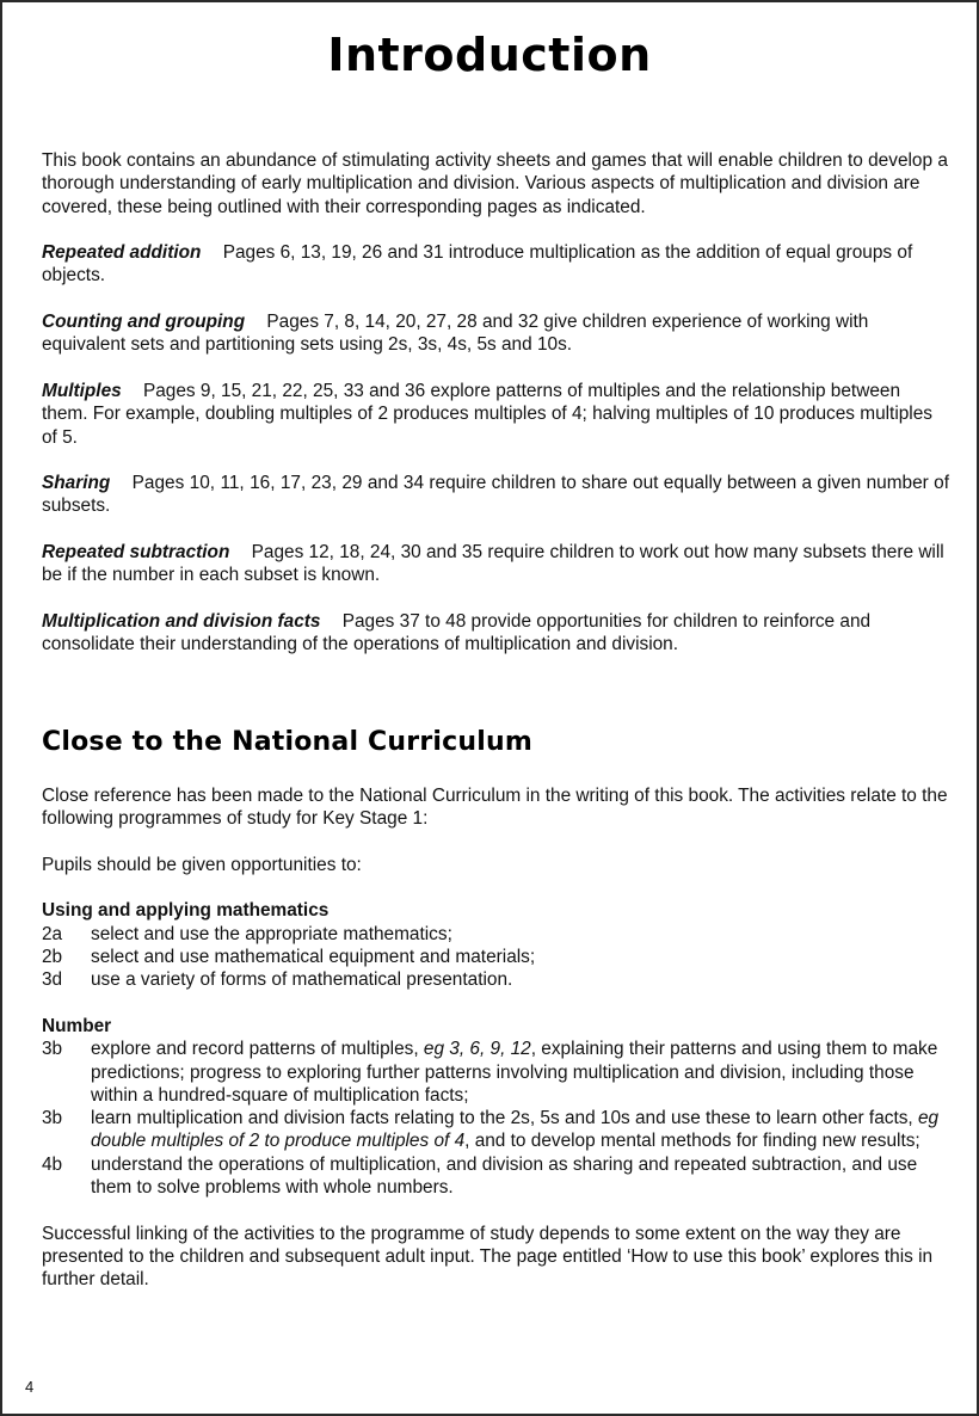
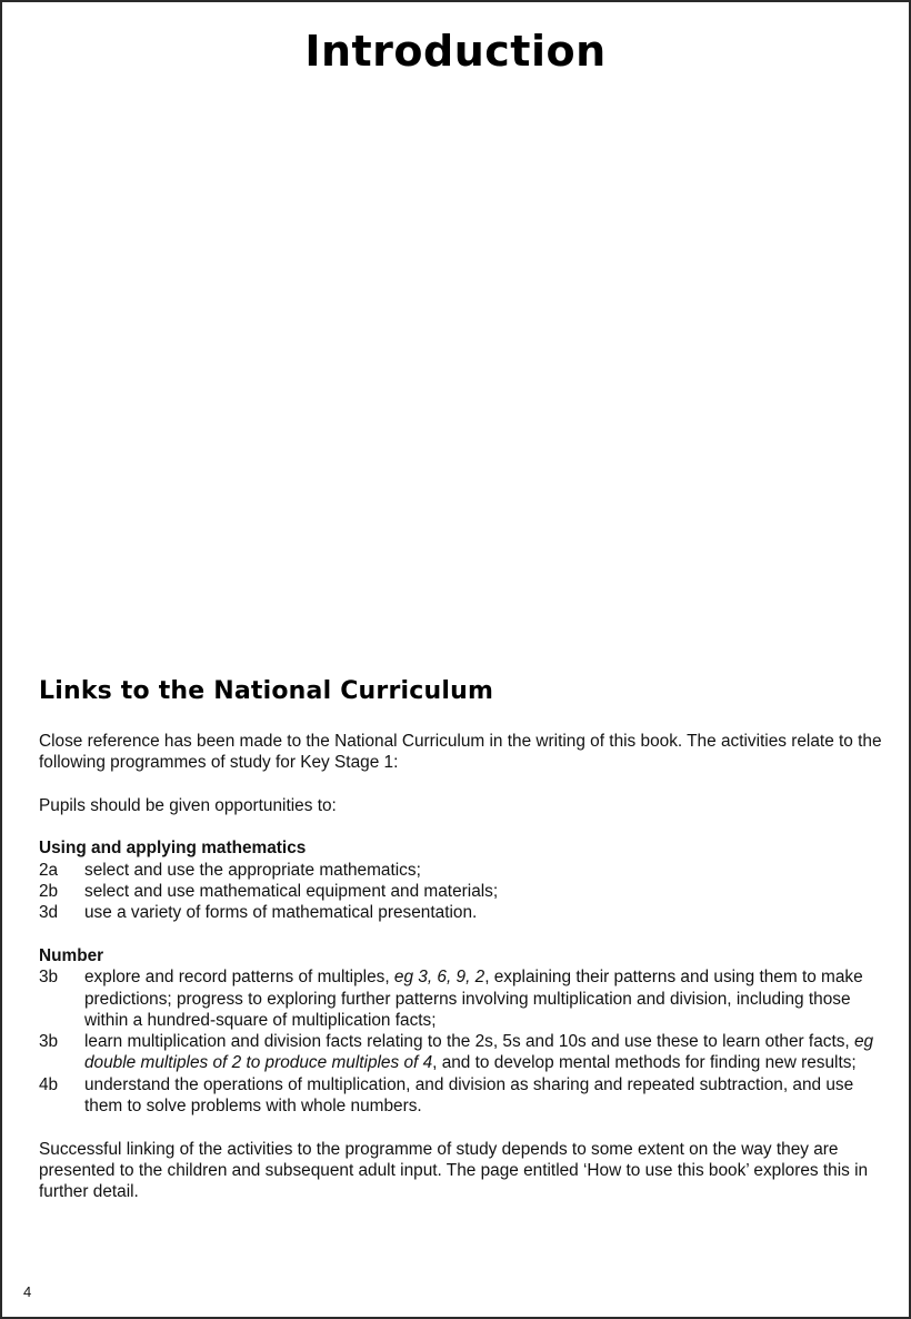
  Introduction
- This book contains an abundance of stimulating activity sheets and games that will enable children to develop a thorough understanding of early multiplication and division. Various aspects of multiplication and division are covered, these being outlined with their corresponding pages as indicated.
- Repeated addition Pages 6, 13, 19, 26 and 31 introduce multiplication as the addition of equal groups of objects.
- Counting and grouping Pages 7, 8, 14, 20, 27, 28 and 32 give children experience of working with equivalent sets and partitioning sets using 2s, 3s, 4s, 5s and 10s.
- Multiples Pages 9, 15, 21, 22, 25, 33 and 36 explore patterns of multiples and the relationship between them. For example, doubling multiples of 2 produces multiples of 4; halving multiples of 10 produces multiples of 5.
- Sharing Pages 10, 11, 16, 17, 23, 29 and 34 require children to share out equally between a given number of subsets.
- Repeated subtraction Pages 12, 18, 24, 30 and 35 require children to work out how many subsets there will be if the number in each subset is known.
- Multiplication and division facts Pages 37 to 48 provide opportunities for children to reinforce and consolidate their understanding of the operations of multiplication and division.
- Close to the National Curriculum
+ Links to the National Curriculum
  Close reference has been made to the National Curriculum in the writing of this book. The activities relate to the following programmes of study for Key Stage 1:
  Pupils should be given opportunities to:
  Using and applying mathematics
  2a
  select and use the appropriate mathematics;
  2b
  select and use mathematical equipment and materials;
  3d
  use a variety of forms of mathematical presentation.
  Number
  3b
- explore and record patterns of multiples, eg 3, 6, 9, 12, explaining their patterns and using them to make predictions; progress to exploring further patterns involving multiplication and division, including those within a hundred-square of multiplication facts;
+ explore and record patterns of multiples, eg 3, 6, 9, 2, explaining their patterns and using them to make predictions; progress to exploring further patterns involving multiplication and division, including those within a hundred-square of multiplication facts;
  3b
  learn multiplication and division facts relating to the 2s, 5s and 10s and use these to learn other facts, eg double multiples of 2 to produce multiples of 4, and to develop mental methods for finding new results;
  4b
  understand the operations of multiplication, and division as sharing and repeated subtraction, and use them to solve problems with whole numbers.
  Successful linking of the activities to the programme of study depends to some extent on the way they are presented to the children and subsequent adult input. The page entitled ‘How to use this book’ explores this in further detail.
  4
